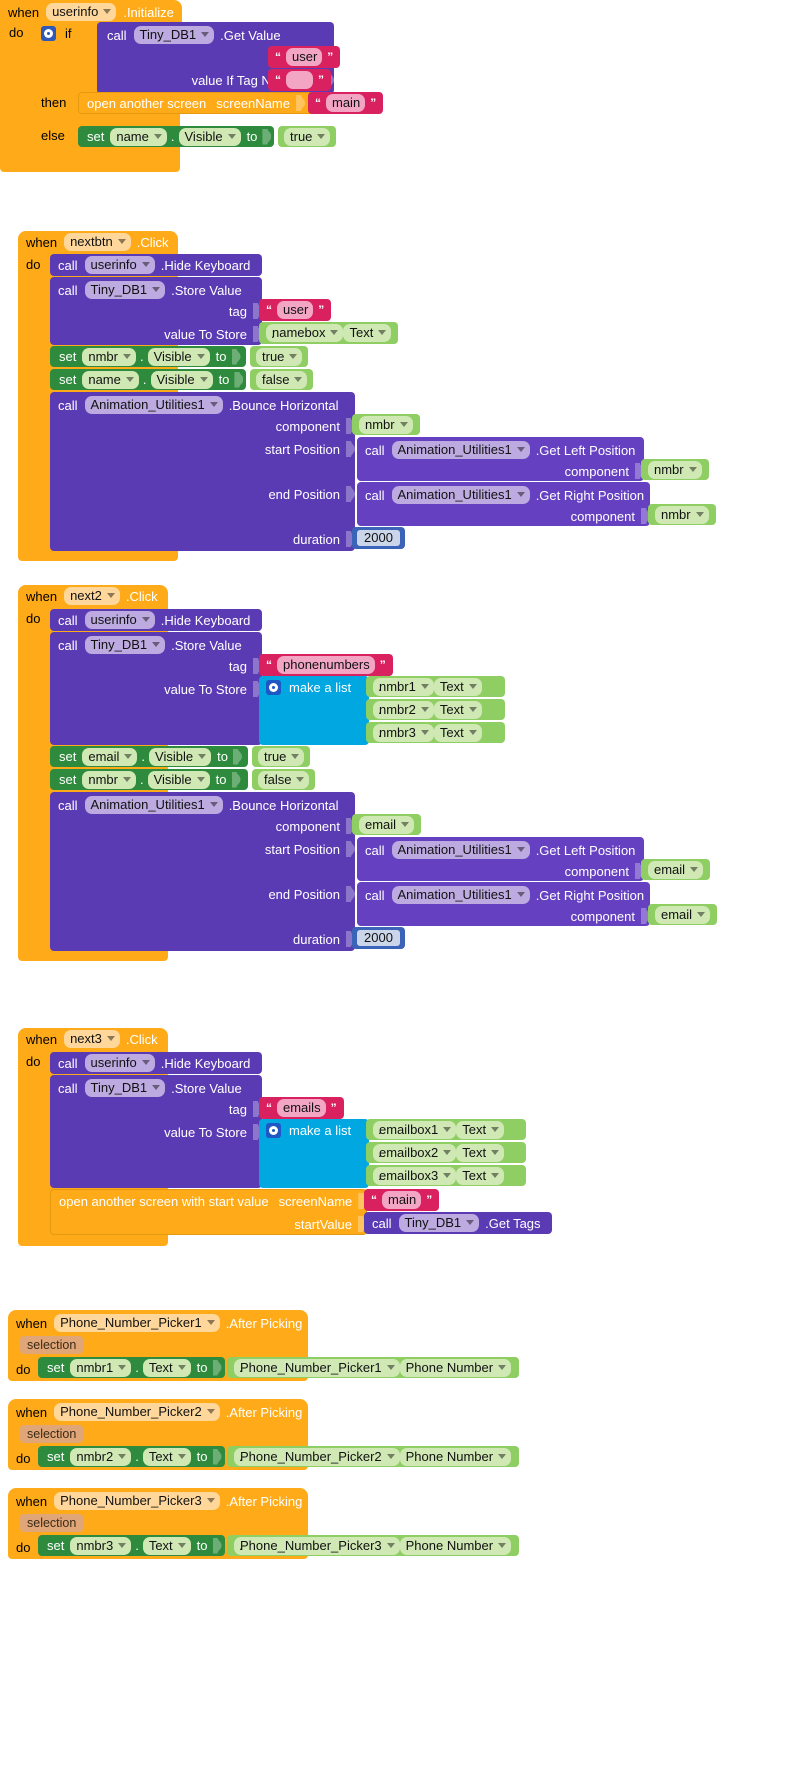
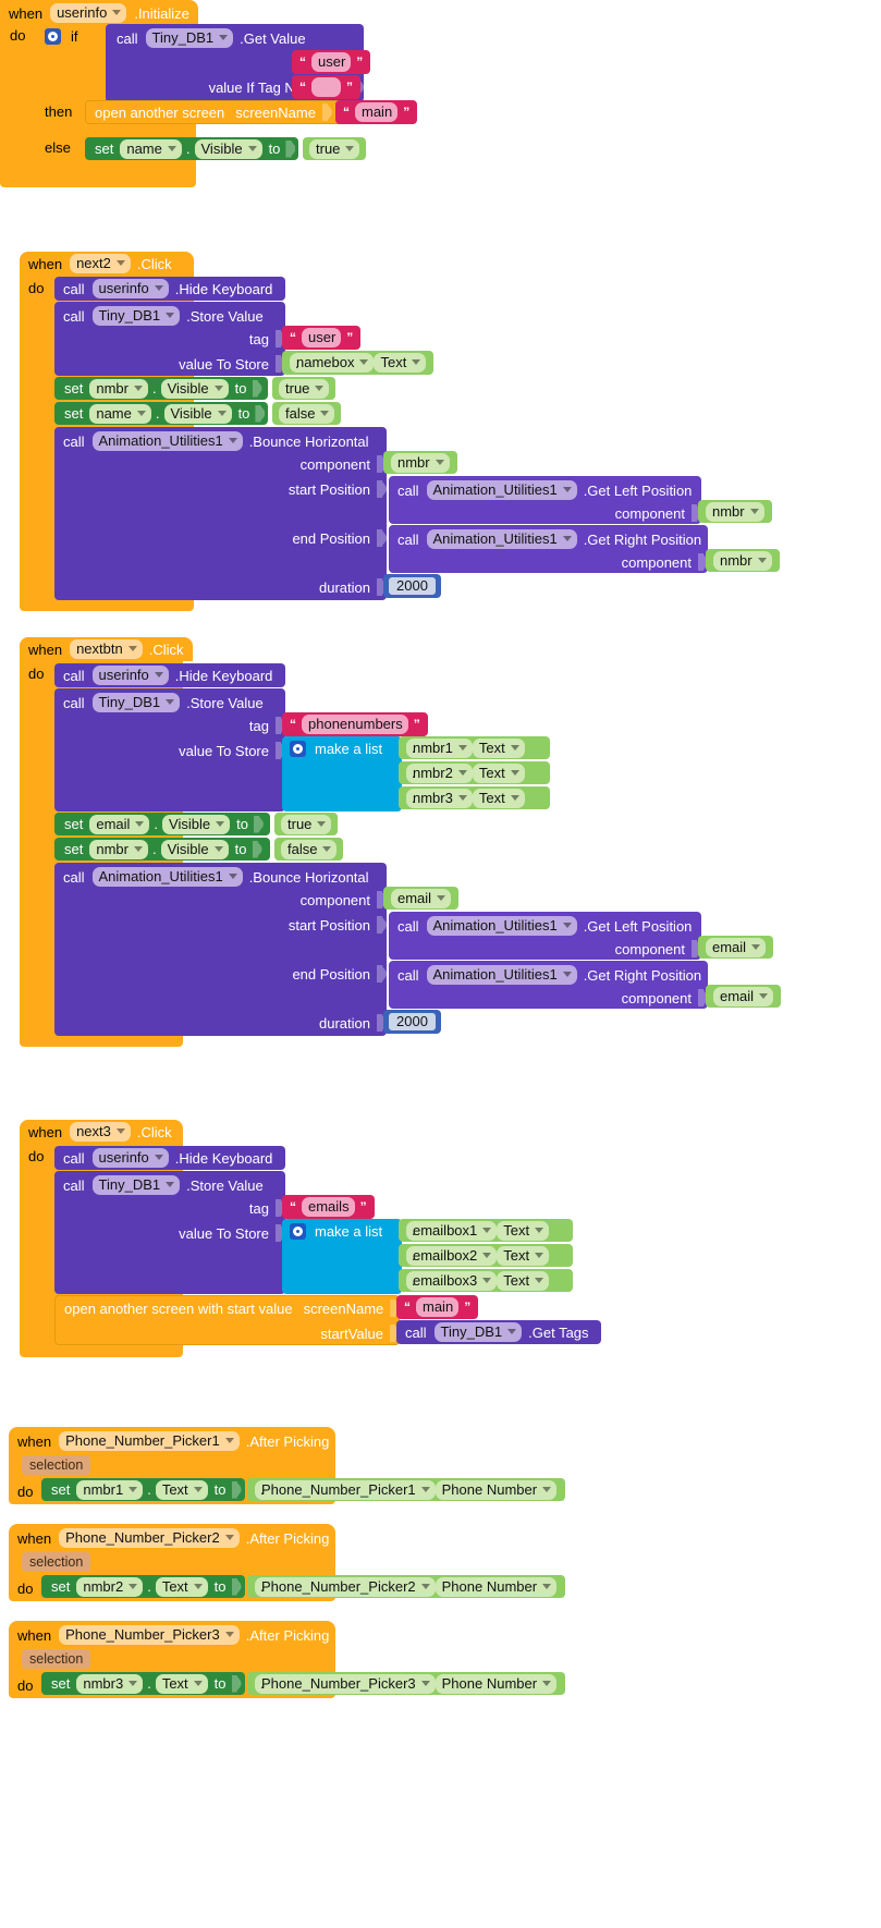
  when
  userinfo
  .Initialize
  do
  if
  then
  else
  call
  Tiny_DB1
  .Get Value
  “
  user
  ”
  “
  ”
  open another screen
  screenName
  “
  main
  ”
  set
  name
  .
  Visible
  to
  true
  when
- nextbtn
+ next2
  .Click
  do
  call
  userinfo
  .Hide Keyboard
  call
  Tiny_DB1
  .Store Value
  tag
  “
  user
  ”
  value To Store
  namebox
  .
  Text
  set
  nmbr
  .
  Visible
  to
  true
  set
  name
  .
  Visible
  to
  false
  call
  Animation_Utilities1
  .Bounce Horizontal
  component
  nmbr
  start Position
  call
  Animation_Utilities1
  .Get Left Position
  component
  nmbr
  end Position
  call
  Animation_Utilities1
  .Get Right Position
  component
  nmbr
  duration
  2000
  when
- next2
+ nextbtn
  .Click
  do
  call
  userinfo
  .Hide Keyboard
  call
  Tiny_DB1
  .Store Value
  tag
  “
  phonenumbers
  ”
  value To Store
  make a list
  nmbr1
  .
  Text
  nmbr2
  .
  Text
  nmbr3
  .
  Text
  set
  email
  .
  Visible
  to
  true
  set
  nmbr
  .
  Visible
  to
  false
  call
  Animation_Utilities1
  .Bounce Horizontal
  component
  email
  start Position
  call
  Animation_Utilities1
  .Get Left Position
  component
  email
  end Position
  call
  Animation_Utilities1
  .Get Right Position
  component
  email
  duration
  2000
  when
  next3
  .Click
  do
  call
  userinfo
  .Hide Keyboard
  call
  Tiny_DB1
  .Store Value
  tag
  “
  emails
  ”
  value To Store
  make a list
  emailbox1
  .
  Text
  emailbox2
  .
  Text
  emailbox3
  .
  Text
  open another screen with start value
  screenName
  “
  main
  ”
  startValue
  call
  Tiny_DB1
  .Get Tags
  when
  Phone_Number_Picker1
  .After Picking
  selection
  do
  set
  nmbr1
  .
  Text
  to
  Phone_Number_Picker1
  .
  Phone Number
  when
  Phone_Number_Picker2
  .After Picking
  selection
  do
  set
  nmbr2
  .
  Text
  to
  Phone_Number_Picker2
  .
  Phone Number
  when
  Phone_Number_Picker3
  .After Picking
  selection
  do
  set
  nmbr3
  .
  Text
  to
  Phone_Number_Picker3
  .
  Phone Number
